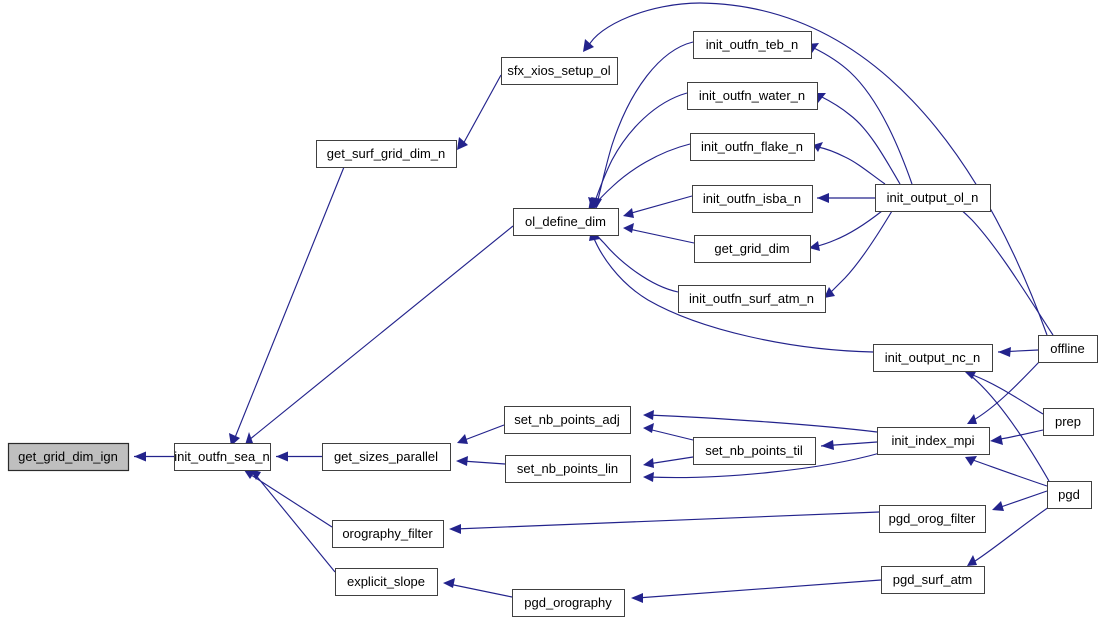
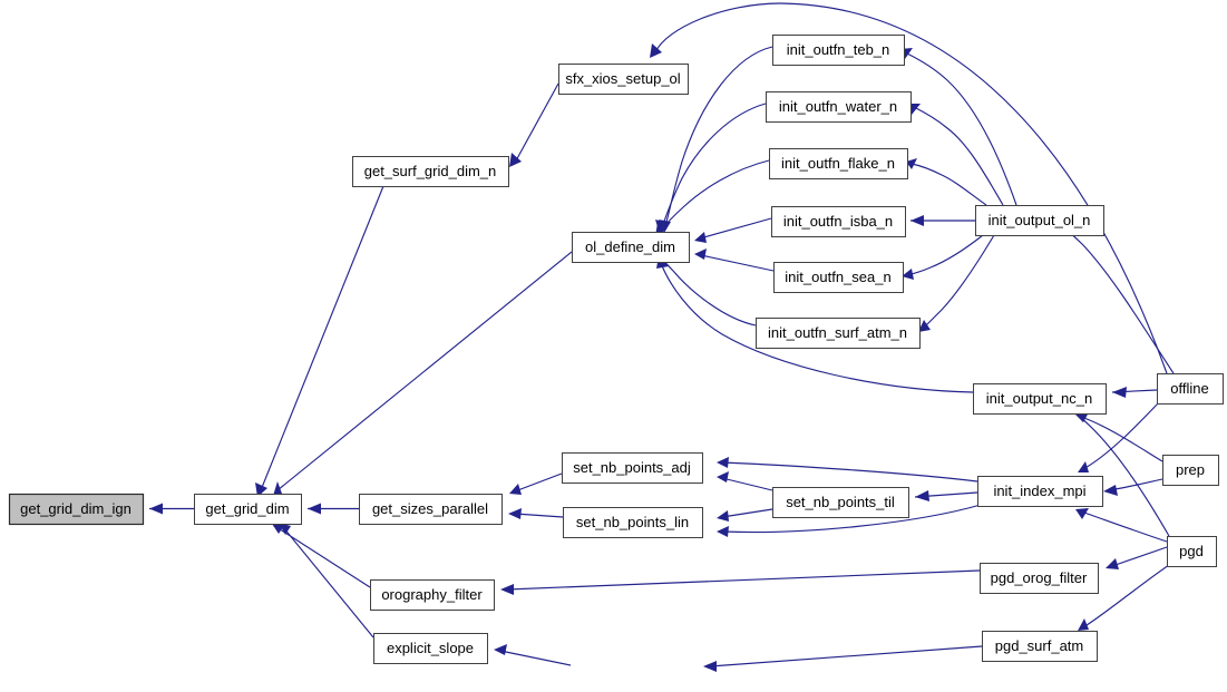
  get_grid_dim_ign
- init_outfn_sea_n
+ get_grid_dim
  get_surf_grid_dim_n
  sfx_xios_setup_ol
  ol_define_dim
  init_outfn_teb_n
  init_outfn_water_n
  init_outfn_flake_n
  init_outfn_isba_n
- get_grid_dim
+ init_outfn_sea_n
  init_outfn_surf_atm_n
  init_output_ol_n
  init_output_nc_n
  offline
  prep
  pgd
  get_sizes_parallel
  set_nb_points_adj
  set_nb_points_lin
  set_nb_points_til
  init_index_mpi
  orography_filter
  pgd_orog_filter
  explicit_slope
- pgd_orography
  pgd_surf_atm
